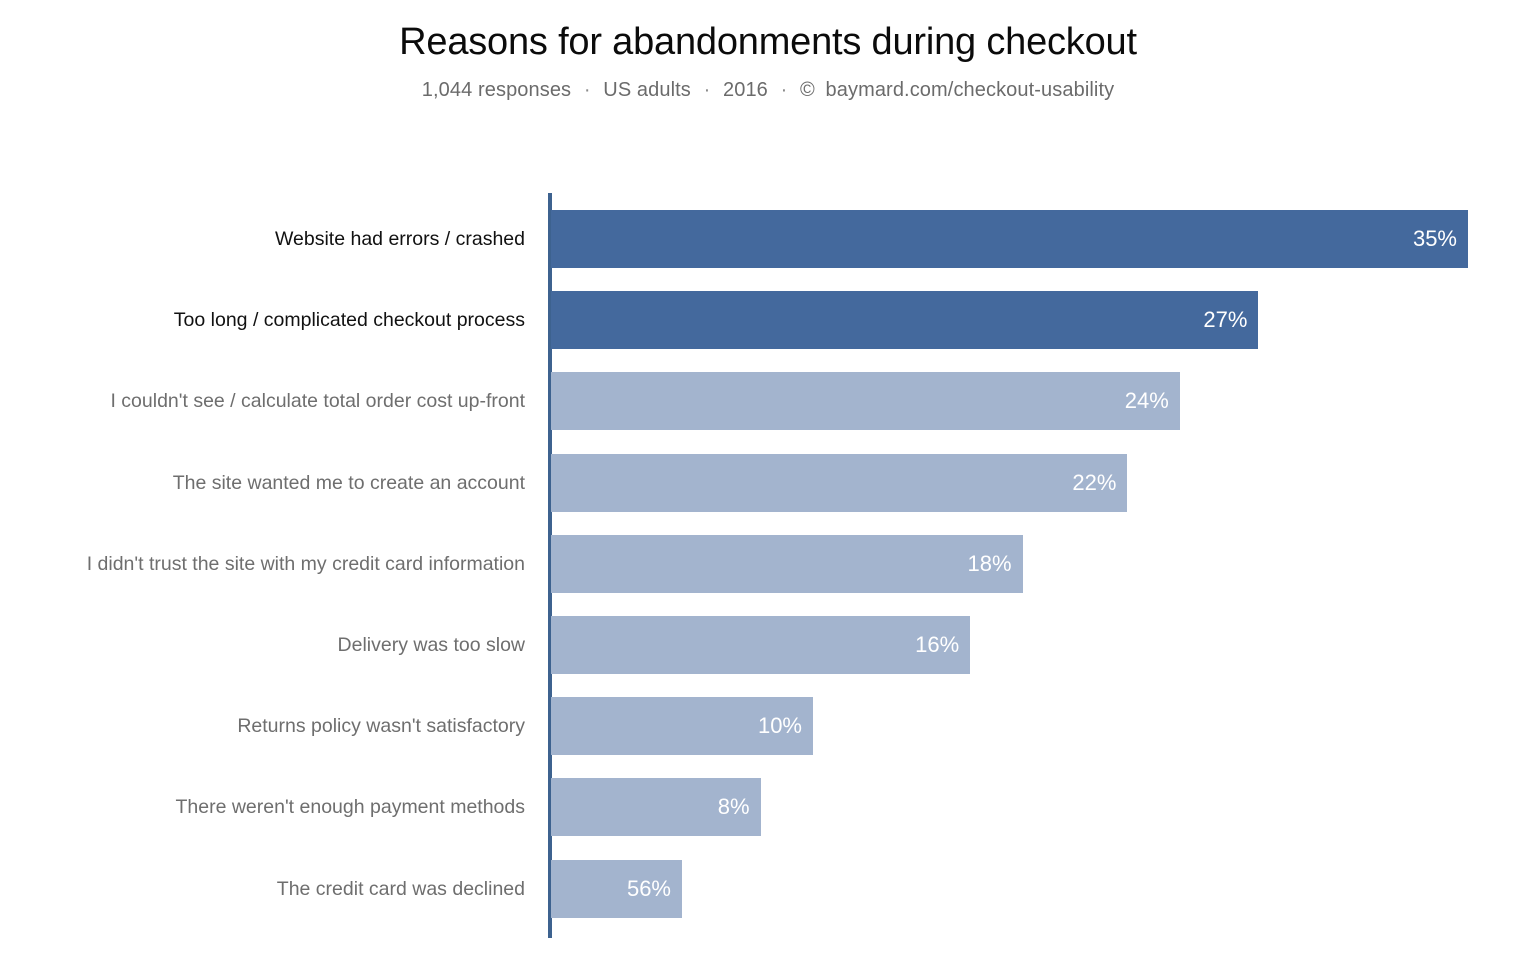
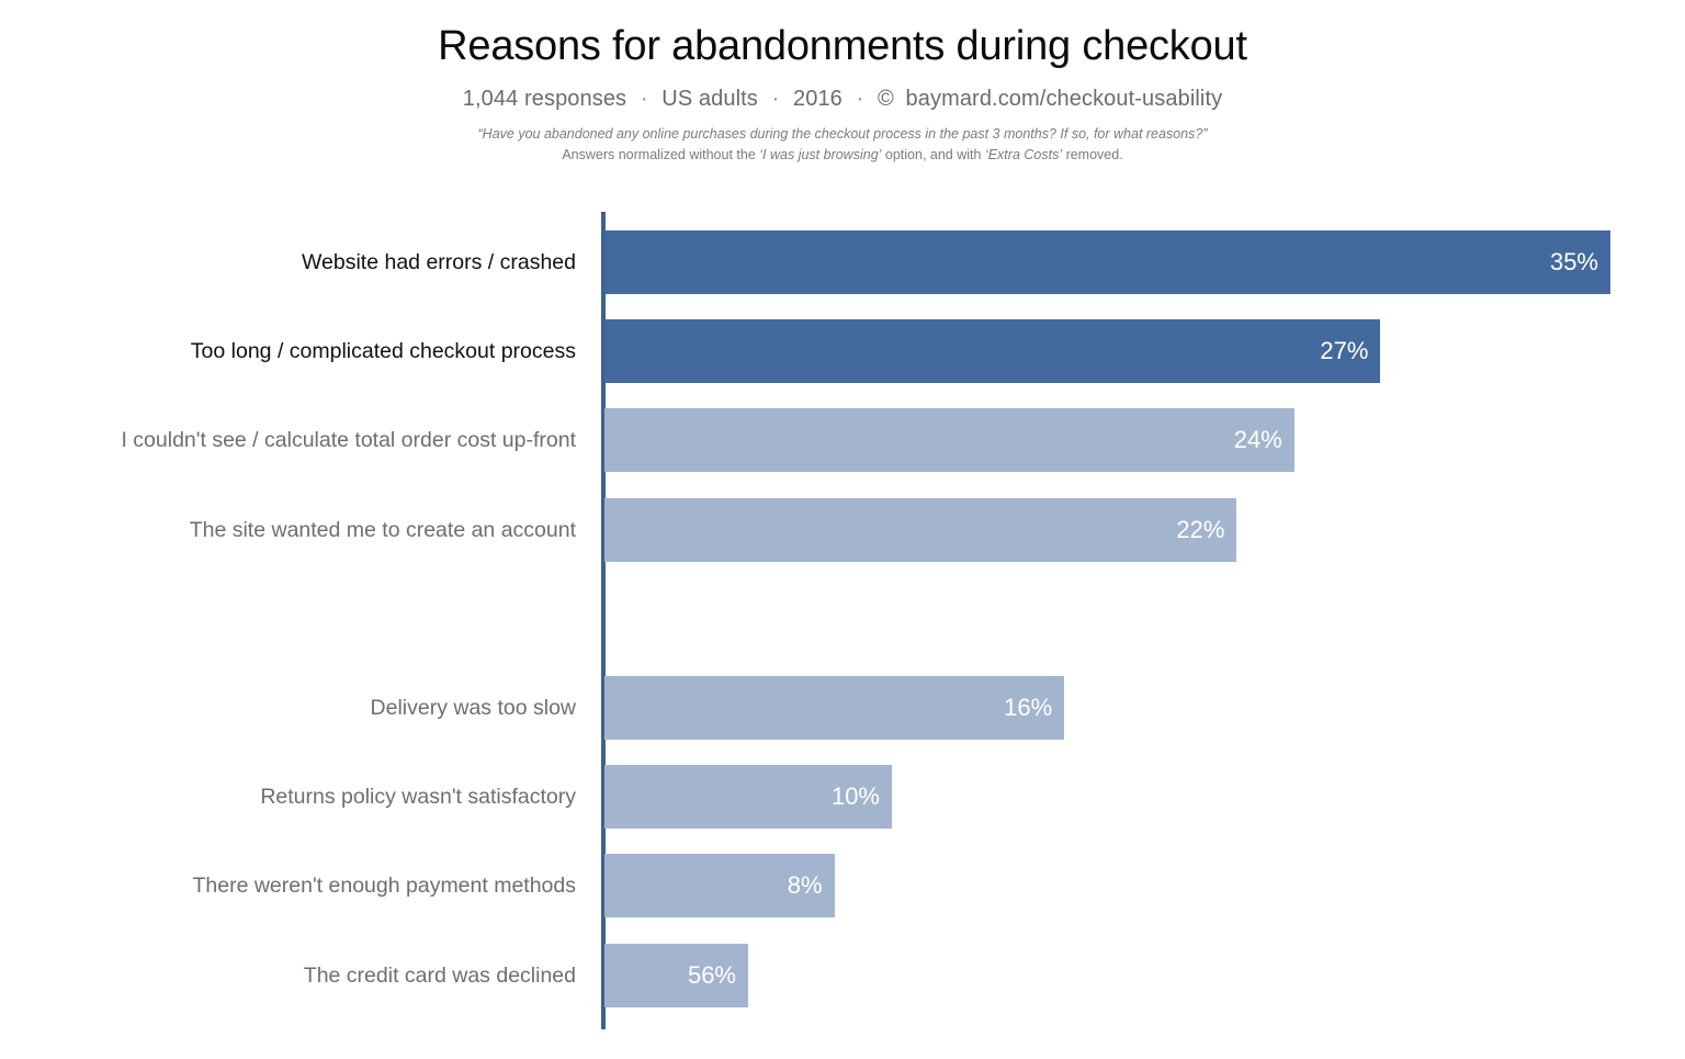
  Reasons for abandonments during checkout
  1,044 responses · US adults · 2016 · © baymard.com/checkout-usability
+ “Have you abandoned any online purchases during the checkout process in the past 3 months? If so, for what reasons?”
+ Answers normalized without the ‘I was just browsing’ option, and with ‘Extra Costs’ removed.
  Website had errors / crashed
  35%
  Too long / complicated checkout process
  27%
  I couldn't see / calculate total order cost up-front
  24%
  The site wanted me to create an account
  22%
- I didn't trust the site with my credit card information
- 18%
  Delivery was too slow
  16%
  Returns policy wasn't satisfactory
  10%
  There weren't enough payment methods
  8%
  The credit card was declined
  56%
